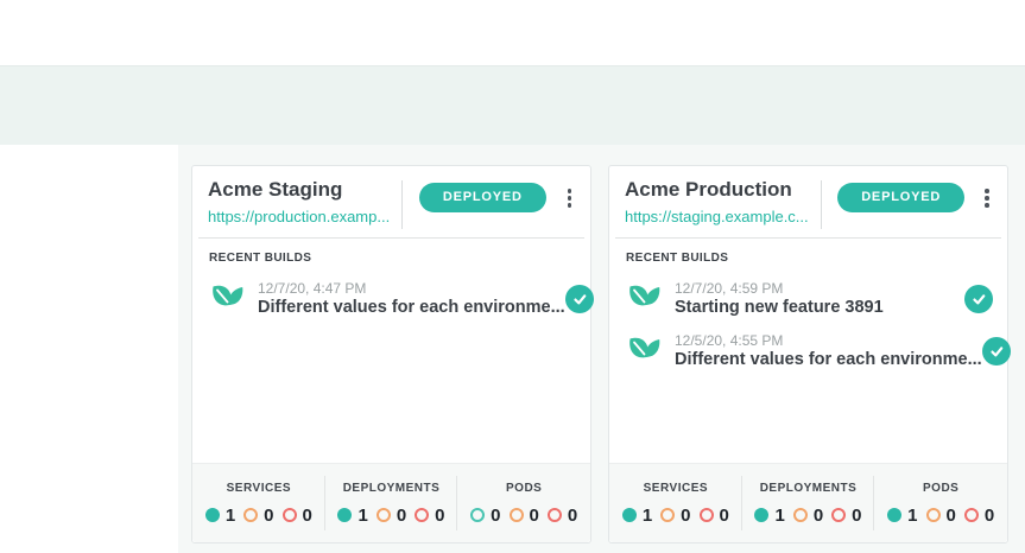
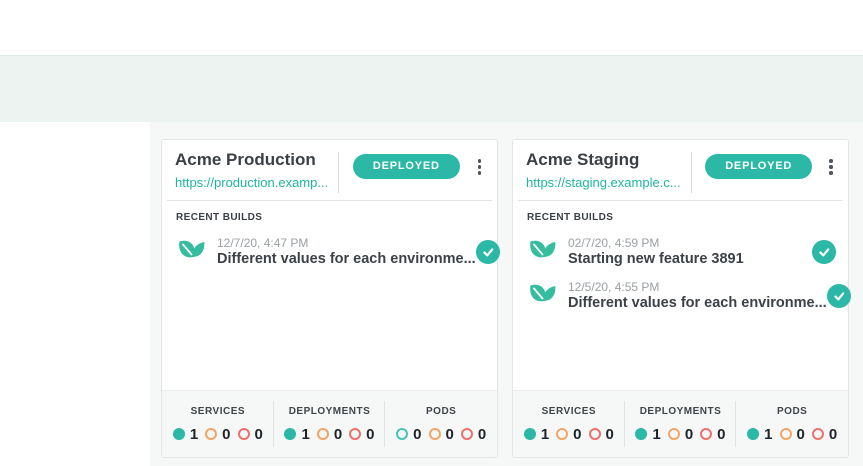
- Acme Staging
+ Acme Production
  https://production.examp...
  DEPLOYED
  RECENT BUILDS
  12/7/20, 4:47 PM
  Different values for each environme...
  SERVICES
  1
  0
  0
  DEPLOYMENTS
  1
  0
  0
  PODS
  0
  0
  0
- Acme Production
+ Acme Staging
  https://staging.example.c...
  DEPLOYED
  RECENT BUILDS
- 12/7/20, 4:59 PM
+ 02/7/20, 4:59 PM
  Starting new feature 3891
  12/5/20, 4:55 PM
  Different values for each environme...
  SERVICES
  1
  0
  0
  DEPLOYMENTS
  1
  0
  0
  PODS
  1
  0
  0
